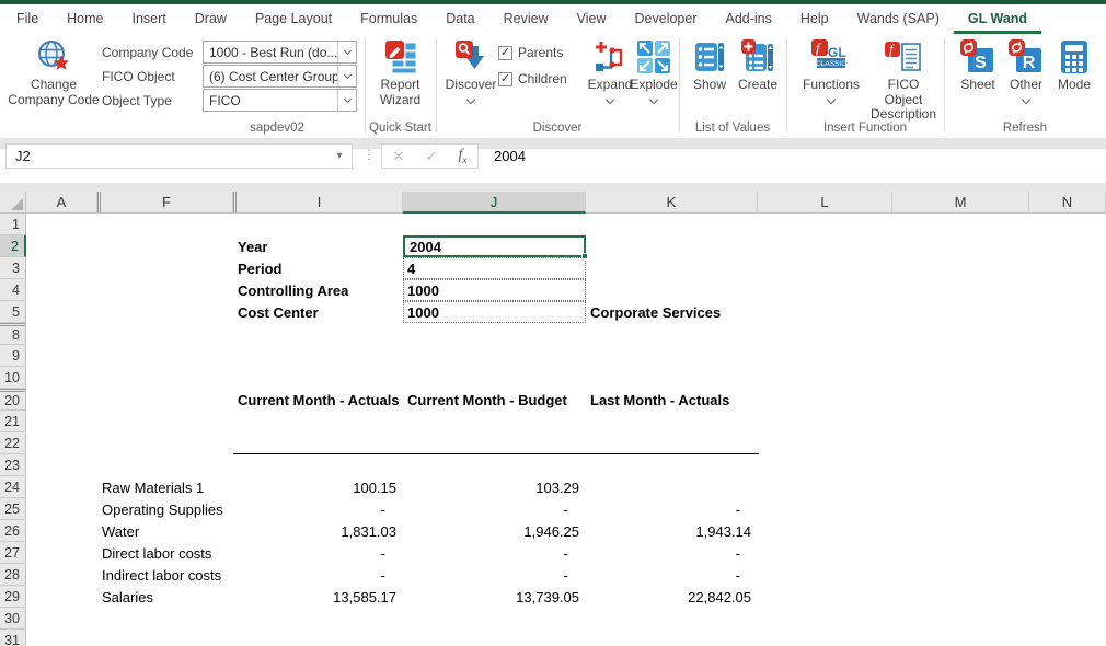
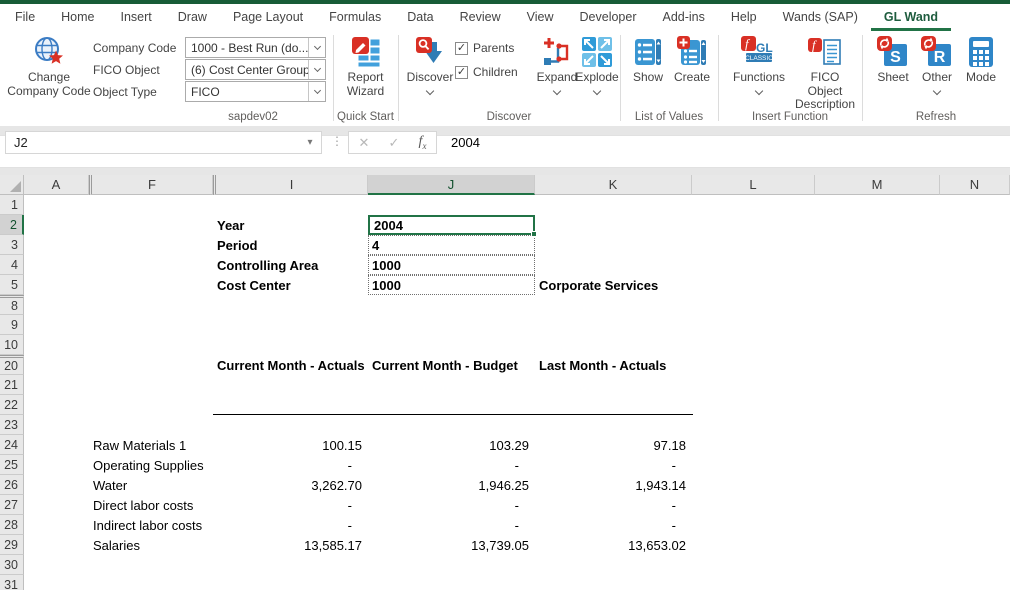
  File
  Home
  Insert
  Draw
  Page Layout
  Formulas
  Data
  Review
  View
  Developer
  Add-ins
  Help
  Wands (SAP)
  GL Wand
  Change Company Code
  Company Code
  1000 - Best Run (do...
  FICO Object
  (6) Cost Center Group
  Object Type
  FICO
  sapdev02
  Report Wizard
  Quick Start
  Discover
  ✓
  Parents
  ✓
  Children
  Expand
  Explode
  Discover
  Show
  Create
  List of Values
  GL
  f
  Functions
  f
  FICO Object Description
  Insert Function
  S
  Sheet
  R
  Other
  Mode
  Refresh
  J2
  ▾
  ⋮
  ✕
  ✓
  fx
  2004
  A
  F
  I
  J
  K
  L
  M
  N
  1
  2
  3
  4
  5
  8
  9
  10
  20
  21
  22
  23
  24
  25
  26
  27
  28
  29
  30
  31
  Year
  2004
  Period
  4
  Controlling Area
  1000
  Cost Center
  1000
  Corporate Services
  Current Month - Actuals
  Current Month - Budget
  Last Month - Actuals
  Raw Materials 1
  100.15
  103.29
+ 97.18
  Operating Supplies
  -
  -
  -
  Water
- 1,831.03
+ 3,262.70
  1,946.25
  1,943.14
  Direct labor costs
  -
  -
  -
  Indirect labor costs
  -
  -
  -
  Salaries
  13,585.17
  13,739.05
- 22,842.05
+ 13,653.02
